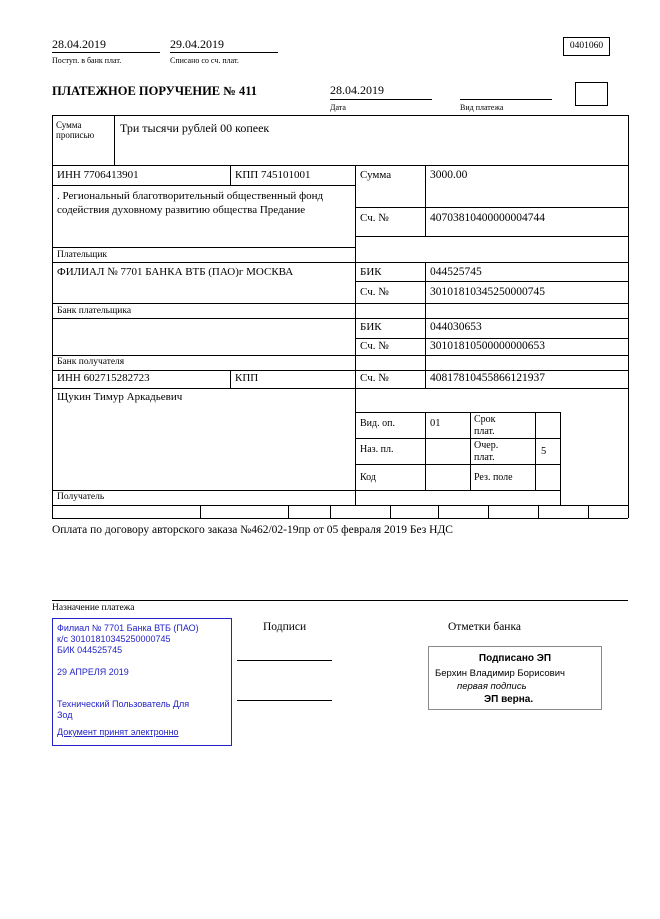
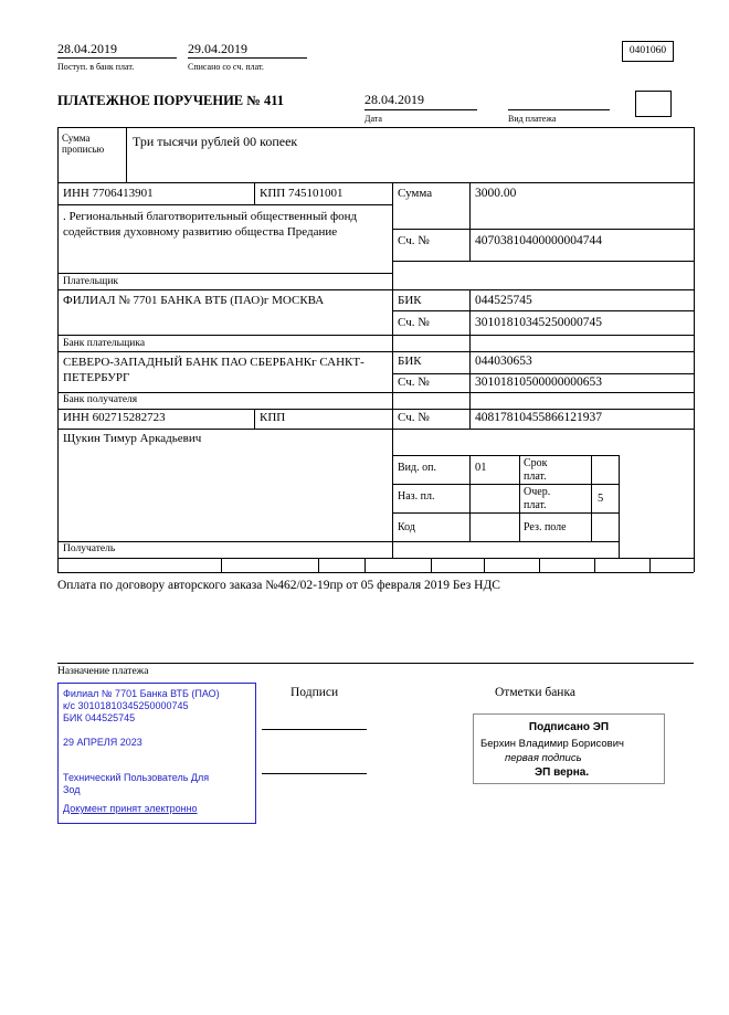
  28.04.2019
  Поступ. в банк плат.
  29.04.2019
  Списано со сч. плат.
  0401060
  ПЛАТЕЖНОЕ ПОРУЧЕНИЕ № 411
  28.04.2019
  Дата
  Вид платежа
  Сумма прописью
  Три тысячи рублей 00 копеек
  ИНН 7706413901
  КПП 745101001
  Сумма
  3000.00
  . Региональный благотворительный общественный фонд содействия духовному развитию общества Предание
  Сч. №
  40703810400000004744
  Плательщик
  ФИЛИАЛ № 7701 БАНКА ВТБ (ПАО)г МОСКВА
  БИК
  044525745
  Сч. №
  30101810345250000745
  Банк плательщика
+ СЕВЕРО-ЗАПАДНЫЙ БАНК ПАО СБЕРБАНКг САНКТ-ПЕТЕРБУРГ
  БИК
  044030653
  Сч. №
  30101810500000000653
  Банк получателя
  ИНН 602715282723
  КПП
  Сч. №
  40817810455866121937
  Щукин Тимур Аркадьевич
  Вид. оп.
  01
  Срок плат.
  Наз. пл.
  Очер. плат.
  5
  Код
  Рез. поле
  Получатель
  Оплата по договору авторского заказа №462/02-19пр от 05 февраля 2019 Без НДС
  Назначение платежа
  Филиал № 7701 Банка ВТБ (ПАО)
  к/с 30101810345250000745
  БИК 044525745
- 29 АПРЕЛЯ 2019
+ 29 АПРЕЛЯ 2023
  Технический Пользователь Для
  Зод
  Документ принят электронно
  Подписи
  Отметки банка
  Подписано ЭП
  Берхин Владимир Борисович
  первая подпись
  ЭП верна.
